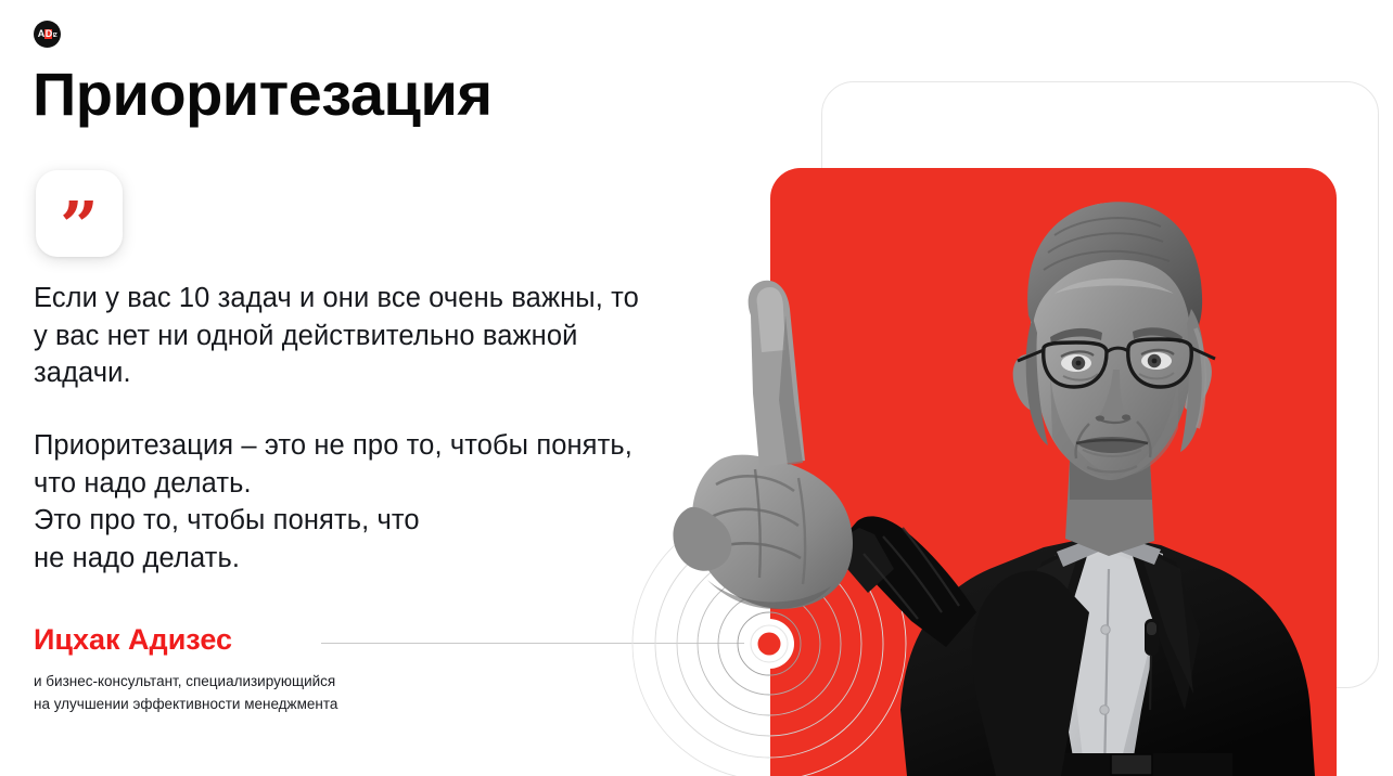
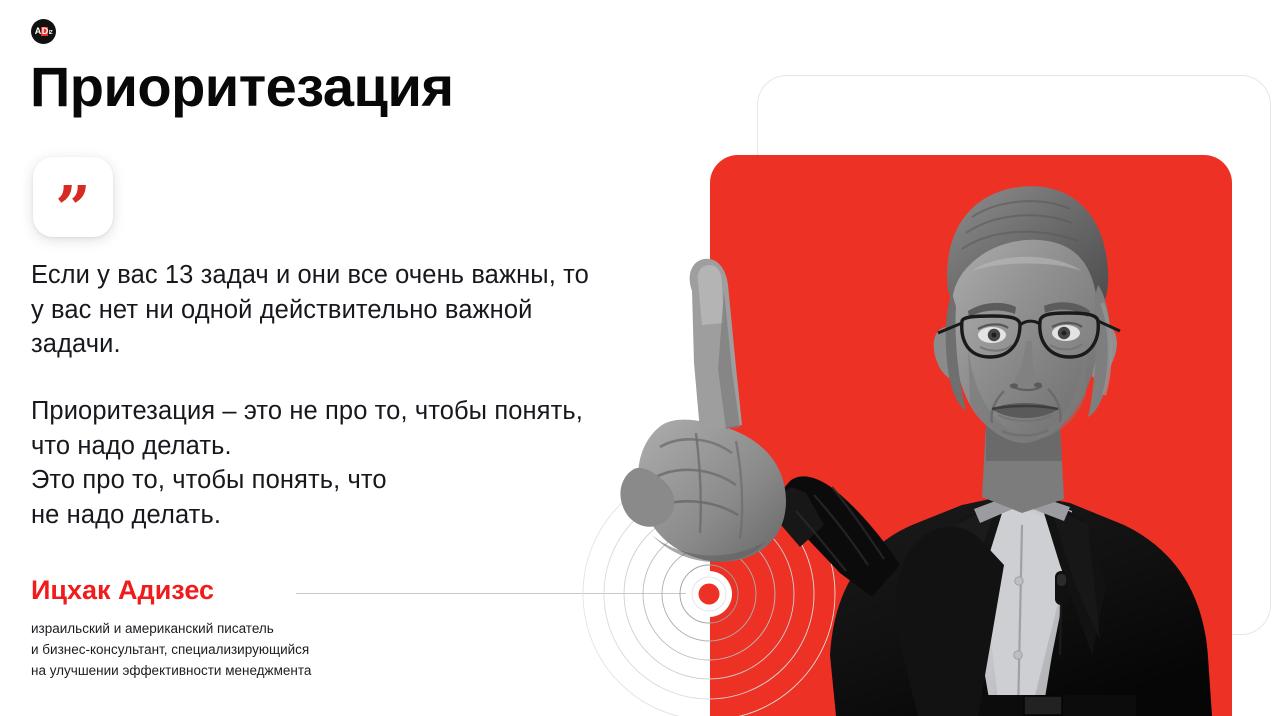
  A
  D
  Приоритезация
  ”
- Если у вас 10 задач и они все очень важны, то у вас нет ни одной действительно важной задачи.
+ Если у вас 13 задач и они все очень важны, то у вас нет ни одной действительно важной задачи.
  Приоритезация – это не про то, чтобы понять, что надо делать.
  Это про то, чтобы понять, что
  не надо делать.
  Ицхак Адизес
+ израильский и американский писатель
  и бизнес-консультант, специализирующийся
  на улучшении эффективности менеджмента
